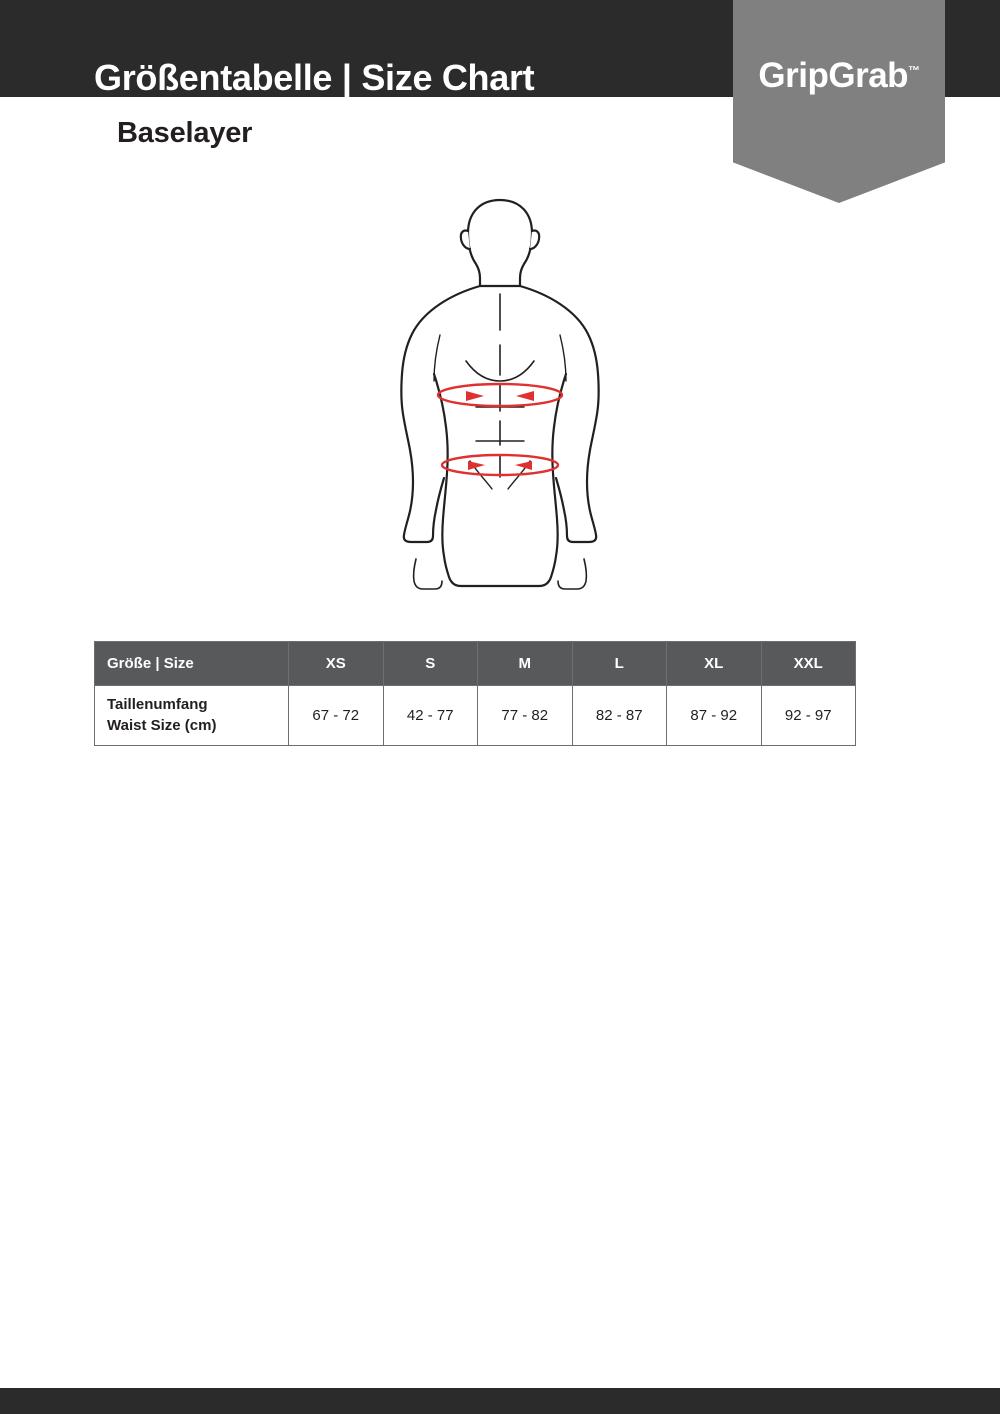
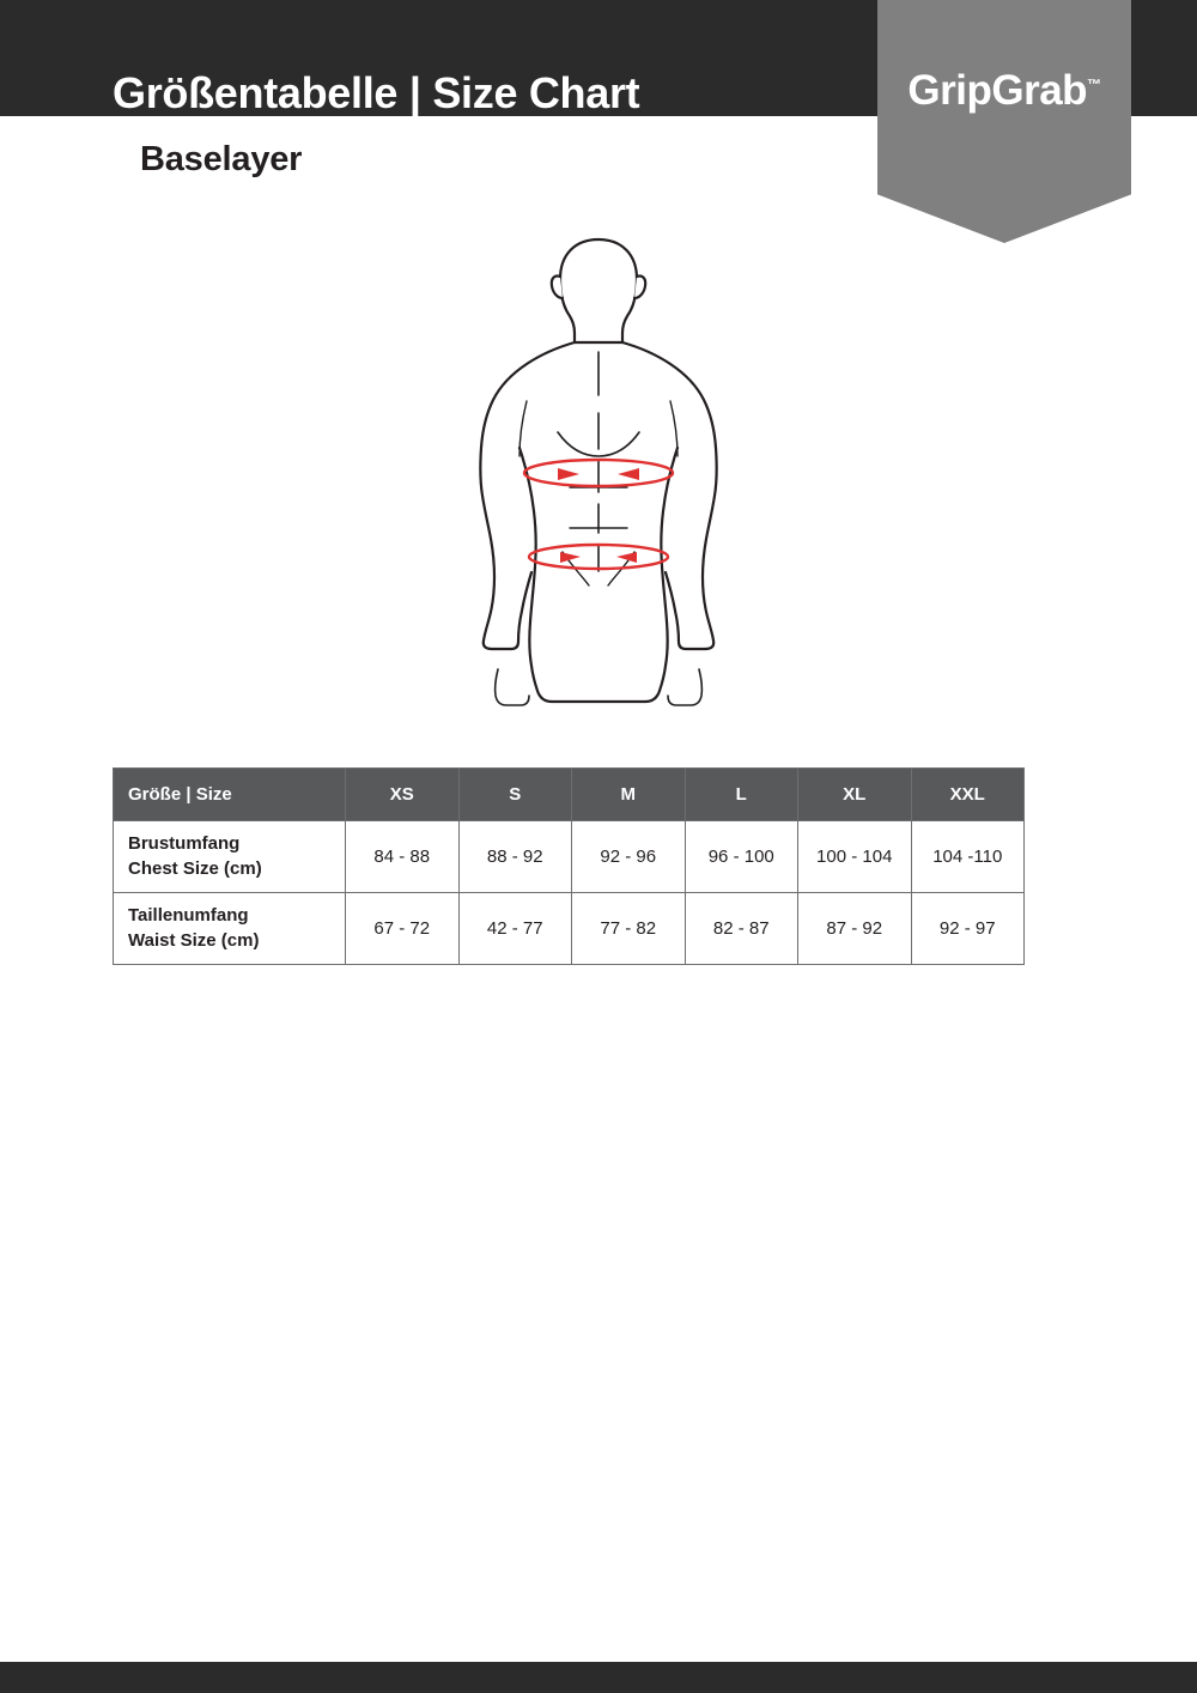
  Größentabelle | Size Chart
  Baselayer
  GripGrab™
  Größe | Size	XS	S	M	L	XL	XXL
+ Brustumfang Chest Size (cm)	84 - 88	88 - 92	92 - 96	96 - 100	100 - 104	104 -110
  Taillenumfang Waist Size (cm)	67 - 72	42 - 77	77 - 82	82 - 87	87 - 92	92 - 97
